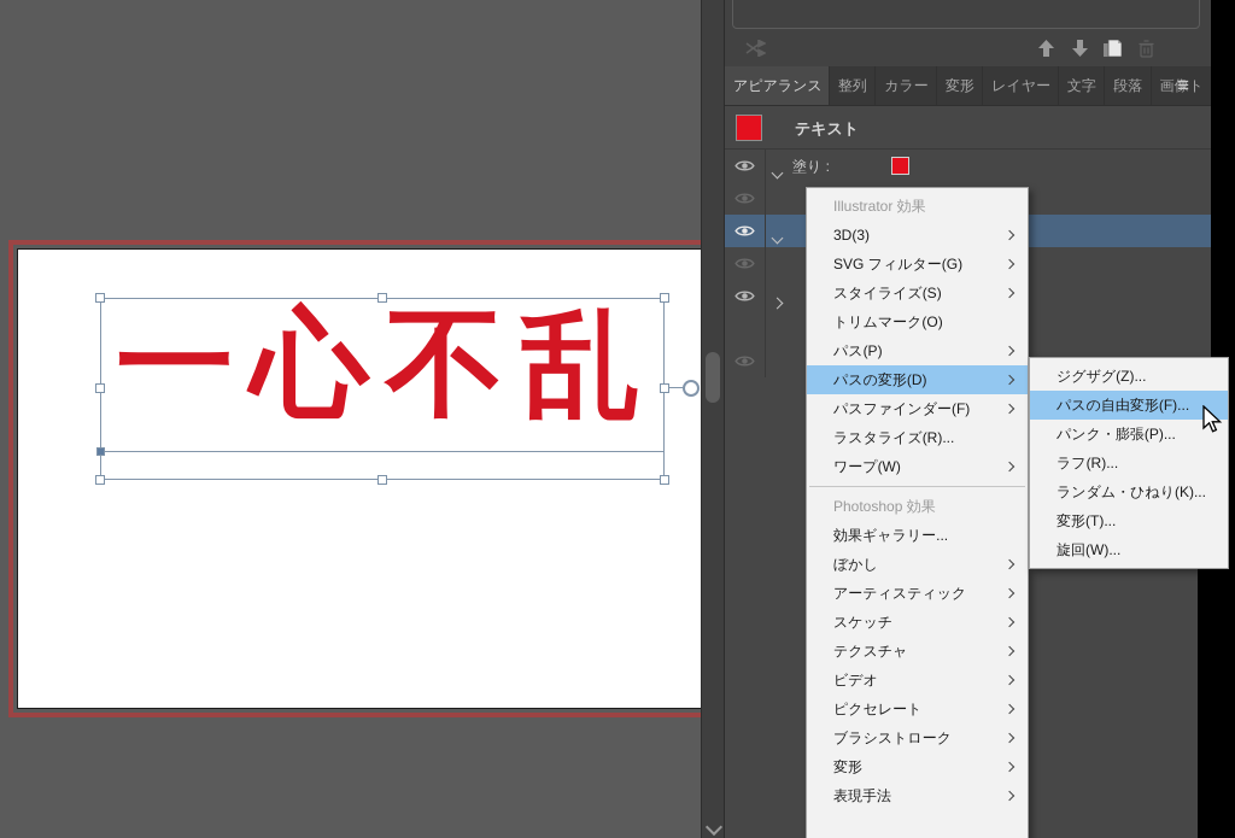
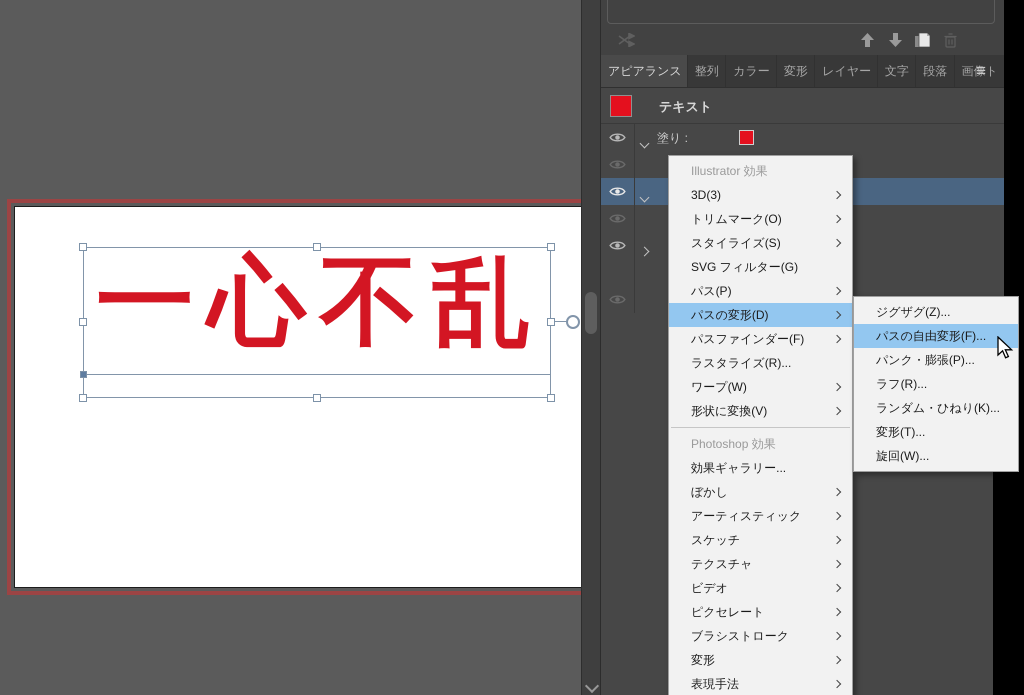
  一心不乱
  アピアランス
  整列
  カラー
  変形
  レイヤー
  文字
  段落
  画像ト
  ≡
  テキスト
  塗り :
  Illustrator 効果
  3D(3)
- SVG フィルター(G)
+ トリムマーク(O)
  スタイライズ(S)
- トリムマーク(O)
+ SVG フィルター(G)
  パス(P)
  パスの変形(D)
  パスファインダー(F)
  ラスタライズ(R)...
  ワープ(W)
+ 形状に変換(V)
  Photoshop 効果
  効果ギャラリー...
  ぼかし
  アーティスティック
  スケッチ
  テクスチャ
  ビデオ
  ピクセレート
  ブラシストローク
  変形
  表現手法
  ジグザグ(Z)...
  パスの自由変形(F)...
  パンク・膨張(P)...
  ラフ(R)...
  ランダム・ひねり(K)...
  変形(T)...
  旋回(W)...
